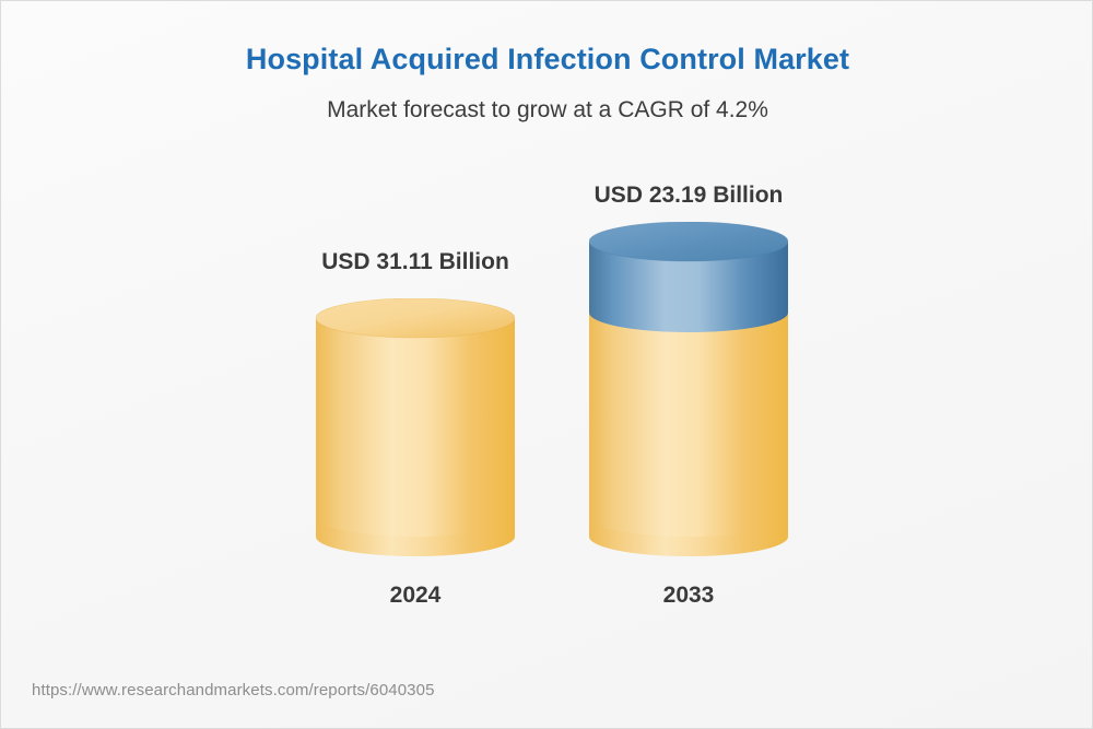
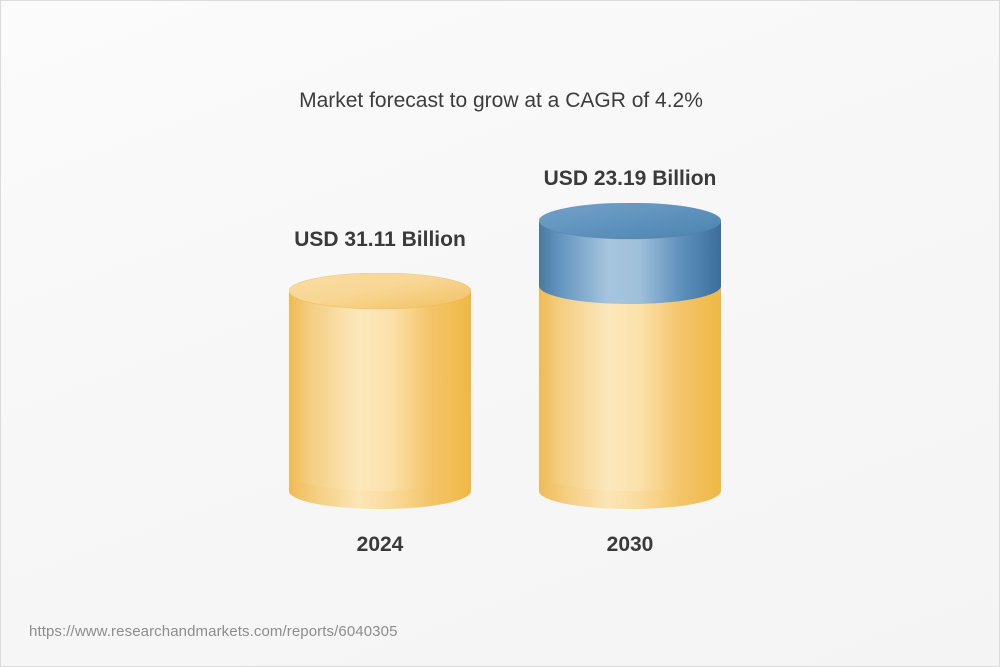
- Hospital Acquired Infection Control Market
  Market forecast to grow at a CAGR of 4.2%
  USD 31.11 Billion
  2024
  USD 23.19 Billion
- 2033
+ 2030
  https://www.researchandmarkets.com/reports/6040305
